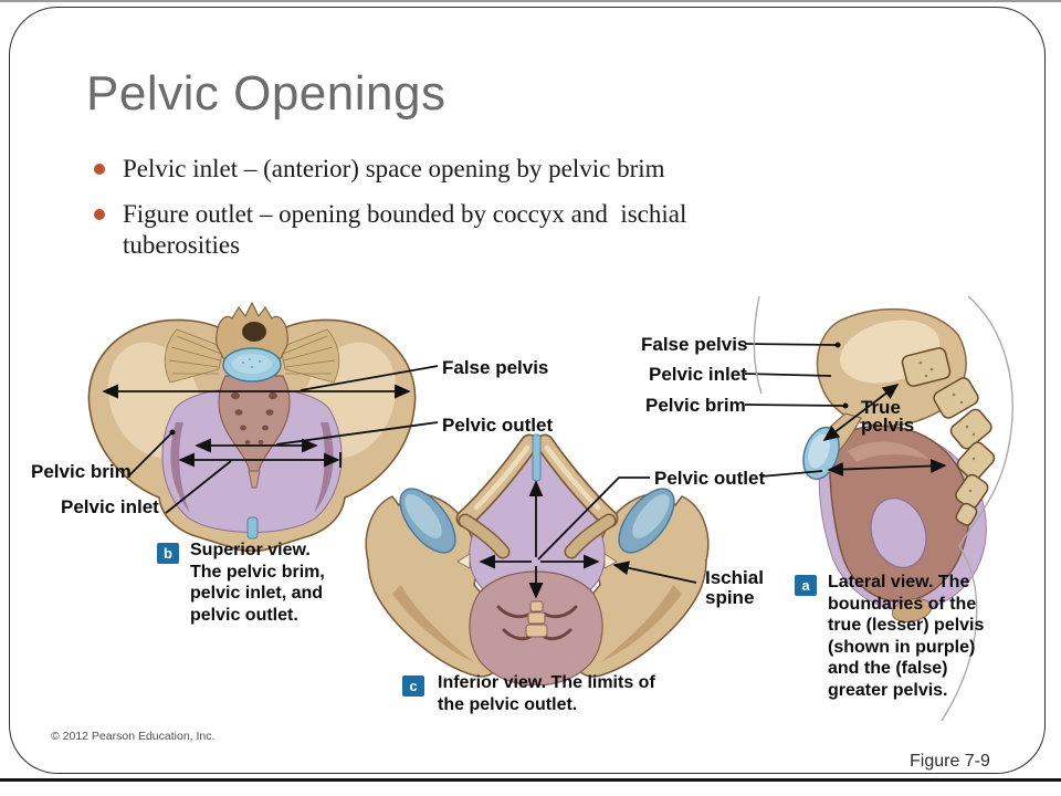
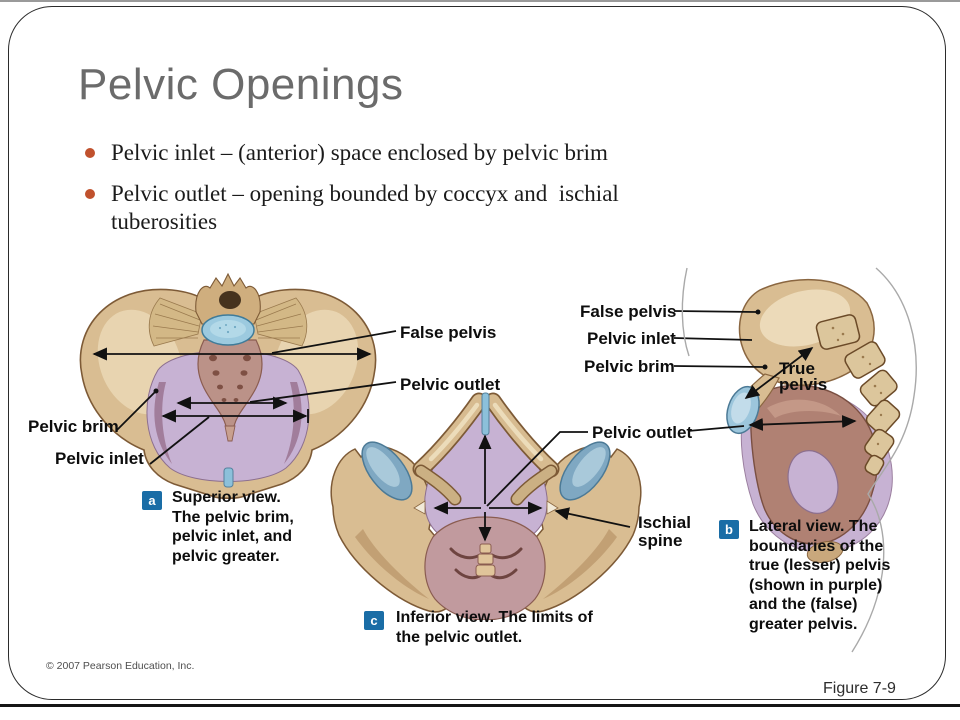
  Pelvic Openings
- Pelvic inlet – (anterior) space opening by pelvic brim
+ Pelvic inlet – (anterior) space enclosed by pelvic brim
- Figure outlet – opening bounded by coccyx and ischial tuberosities
+ Pelvic outlet – opening bounded by coccyx and ischial tuberosities
  False pelvis
  Pelvic outlet
  Pelvic brim
  Pelvic inlet
  Pelvic outlet
  Ischial spine
  False pelvis
  Pelvic inlet
  Pelvic brim
  True pelvis
- b
+ a
- Superior view. The pelvic brim, pelvic inlet, and pelvic outlet.
+ Superior view. The pelvic brim, pelvic inlet, and pelvic greater.
- a
+ b
  Lateral view. The boundaries of the true (lesser) pelvis (shown in purple) and the (false) greater pelvis.
  c
  Inferior view. The limits of the pelvic outlet.
- © 2012 Pearson Education, Inc.
+ © 2007 Pearson Education, Inc.
  Figure 7-9
